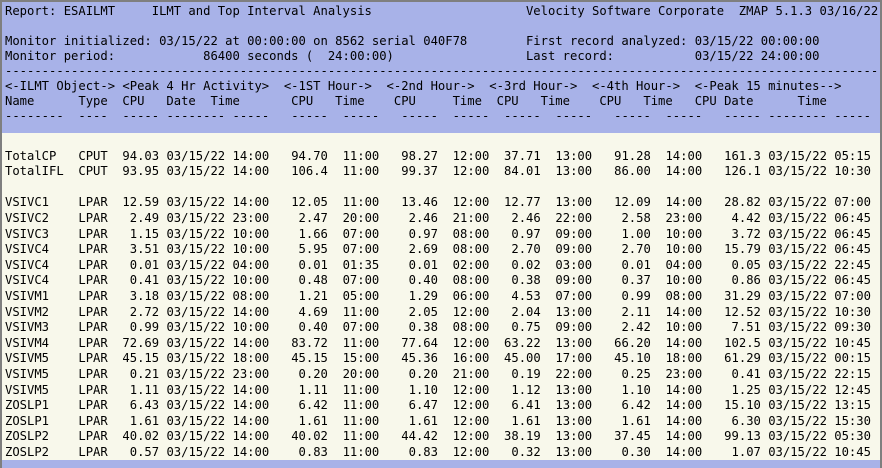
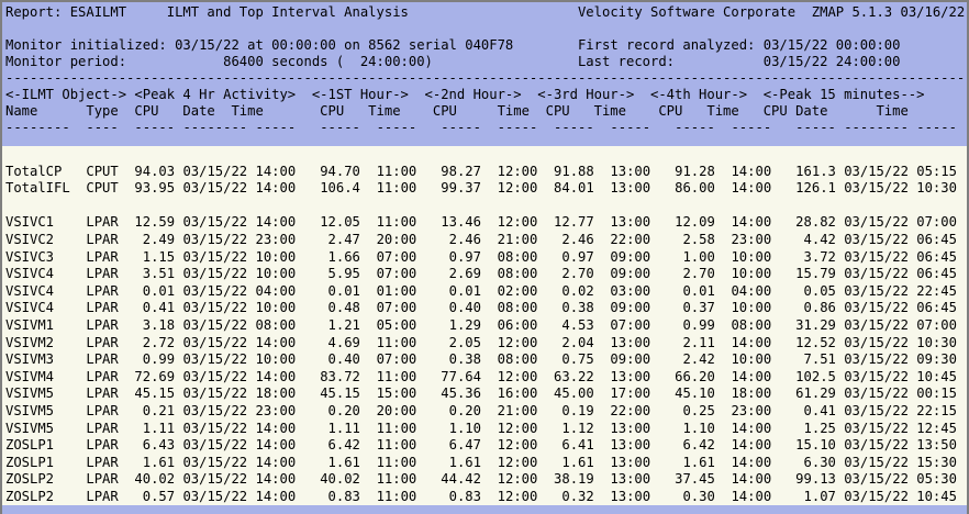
  Report: ESAILMT ILMT and Top Interval Analysis Velocity Software Corporate ZMAP 5.1.3 03/16/22
  Monitor initialized: 03/15/22 at 00:00:00 on 8562 serial 040F78 First record analyzed: 03/15/22 00:00:00
  Monitor period: 86400 seconds ( 24:00:00) Last record: 03/15/22 24:00:00
  -----------------------------------------------------------------------------------------------------------------------
  <-ILMT Object-> <Peak 4 Hr Activity> <-1ST Hour-> <-2nd Hour-> <-3rd Hour-> <-4th Hour-> <-Peak 15 minutes-->
  Name Type CPU Date Time CPU Time CPU Time CPU Time CPU Time CPU Date Time
  -------- ---- ----- -------- ----- ----- ----- ----- ----- ----- ----- ----- ----- ----- -------- -----
- TotalCP CPUT 94.03 03/15/22 14:00 94.70 11:00 98.27 12:00 37.71 13:00 91.28 14:00 161.3 03/15/22 05:15
+ TotalCP CPUT 94.03 03/15/22 14:00 94.70 11:00 98.27 12:00 91.88 13:00 91.28 14:00 161.3 03/15/22 05:15
  TotalIFL CPUT 93.95 03/15/22 14:00 106.4 11:00 99.37 12:00 84.01 13:00 86.00 14:00 126.1 03/15/22 10:30
  VSIVC1 LPAR 12.59 03/15/22 14:00 12.05 11:00 13.46 12:00 12.77 13:00 12.09 14:00 28.82 03/15/22 07:00
  VSIVC2 LPAR 2.49 03/15/22 23:00 2.47 20:00 2.46 21:00 2.46 22:00 2.58 23:00 4.42 03/15/22 06:45
  VSIVC3 LPAR 1.15 03/15/22 10:00 1.66 07:00 0.97 08:00 0.97 09:00 1.00 10:00 3.72 03/15/22 06:45
  VSIVC4 LPAR 3.51 03/15/22 10:00 5.95 07:00 2.69 08:00 2.70 09:00 2.70 10:00 15.79 03/15/22 06:45
- VSIVC4 LPAR 0.01 03/15/22 04:00 0.01 01:35 0.01 02:00 0.02 03:00 0.01 04:00 0.05 03/15/22 22:45
+ VSIVC4 LPAR 0.01 03/15/22 04:00 0.01 01:00 0.01 02:00 0.02 03:00 0.01 04:00 0.05 03/15/22 22:45
  VSIVC4 LPAR 0.41 03/15/22 10:00 0.48 07:00 0.40 08:00 0.38 09:00 0.37 10:00 0.86 03/15/22 06:45
  VSIVM1 LPAR 3.18 03/15/22 08:00 1.21 05:00 1.29 06:00 4.53 07:00 0.99 08:00 31.29 03/15/22 07:00
  VSIVM2 LPAR 2.72 03/15/22 14:00 4.69 11:00 2.05 12:00 2.04 13:00 2.11 14:00 12.52 03/15/22 10:30
  VSIVM3 LPAR 0.99 03/15/22 10:00 0.40 07:00 0.38 08:00 0.75 09:00 2.42 10:00 7.51 03/15/22 09:30
  VSIVM4 LPAR 72.69 03/15/22 14:00 83.72 11:00 77.64 12:00 63.22 13:00 66.20 14:00 102.5 03/15/22 10:45
  VSIVM5 LPAR 45.15 03/15/22 18:00 45.15 15:00 45.36 16:00 45.00 17:00 45.10 18:00 61.29 03/15/22 00:15
  VSIVM5 LPAR 0.21 03/15/22 23:00 0.20 20:00 0.20 21:00 0.19 22:00 0.25 23:00 0.41 03/15/22 22:15
  VSIVM5 LPAR 1.11 03/15/22 14:00 1.11 11:00 1.10 12:00 1.12 13:00 1.10 14:00 1.25 03/15/22 12:45
- ZOSLP1 LPAR 6.43 03/15/22 14:00 6.42 11:00 6.47 12:00 6.41 13:00 6.42 14:00 15.10 03/15/22 13:15
+ ZOSLP1 LPAR 6.43 03/15/22 14:00 6.42 11:00 6.47 12:00 6.41 13:00 6.42 14:00 15.10 03/15/22 13:50
  ZOSLP1 LPAR 1.61 03/15/22 14:00 1.61 11:00 1.61 12:00 1.61 13:00 1.61 14:00 6.30 03/15/22 15:30
  ZOSLP2 LPAR 40.02 03/15/22 14:00 40.02 11:00 44.42 12:00 38.19 13:00 37.45 14:00 99.13 03/15/22 05:30
  ZOSLP2 LPAR 0.57 03/15/22 14:00 0.83 11:00 0.83 12:00 0.32 13:00 0.30 14:00 1.07 03/15/22 10:45
